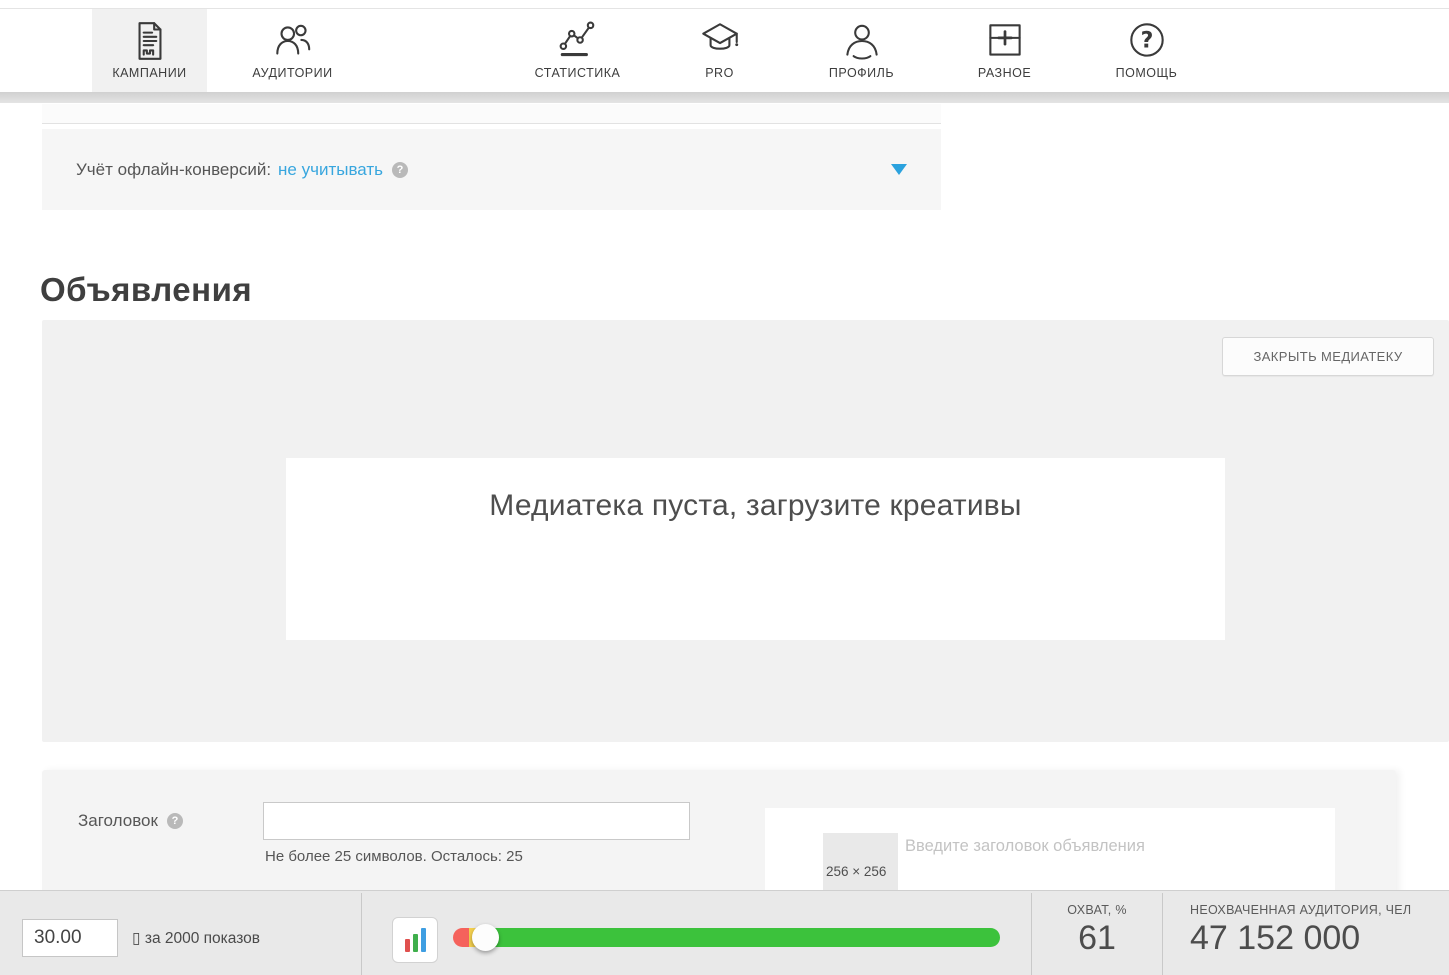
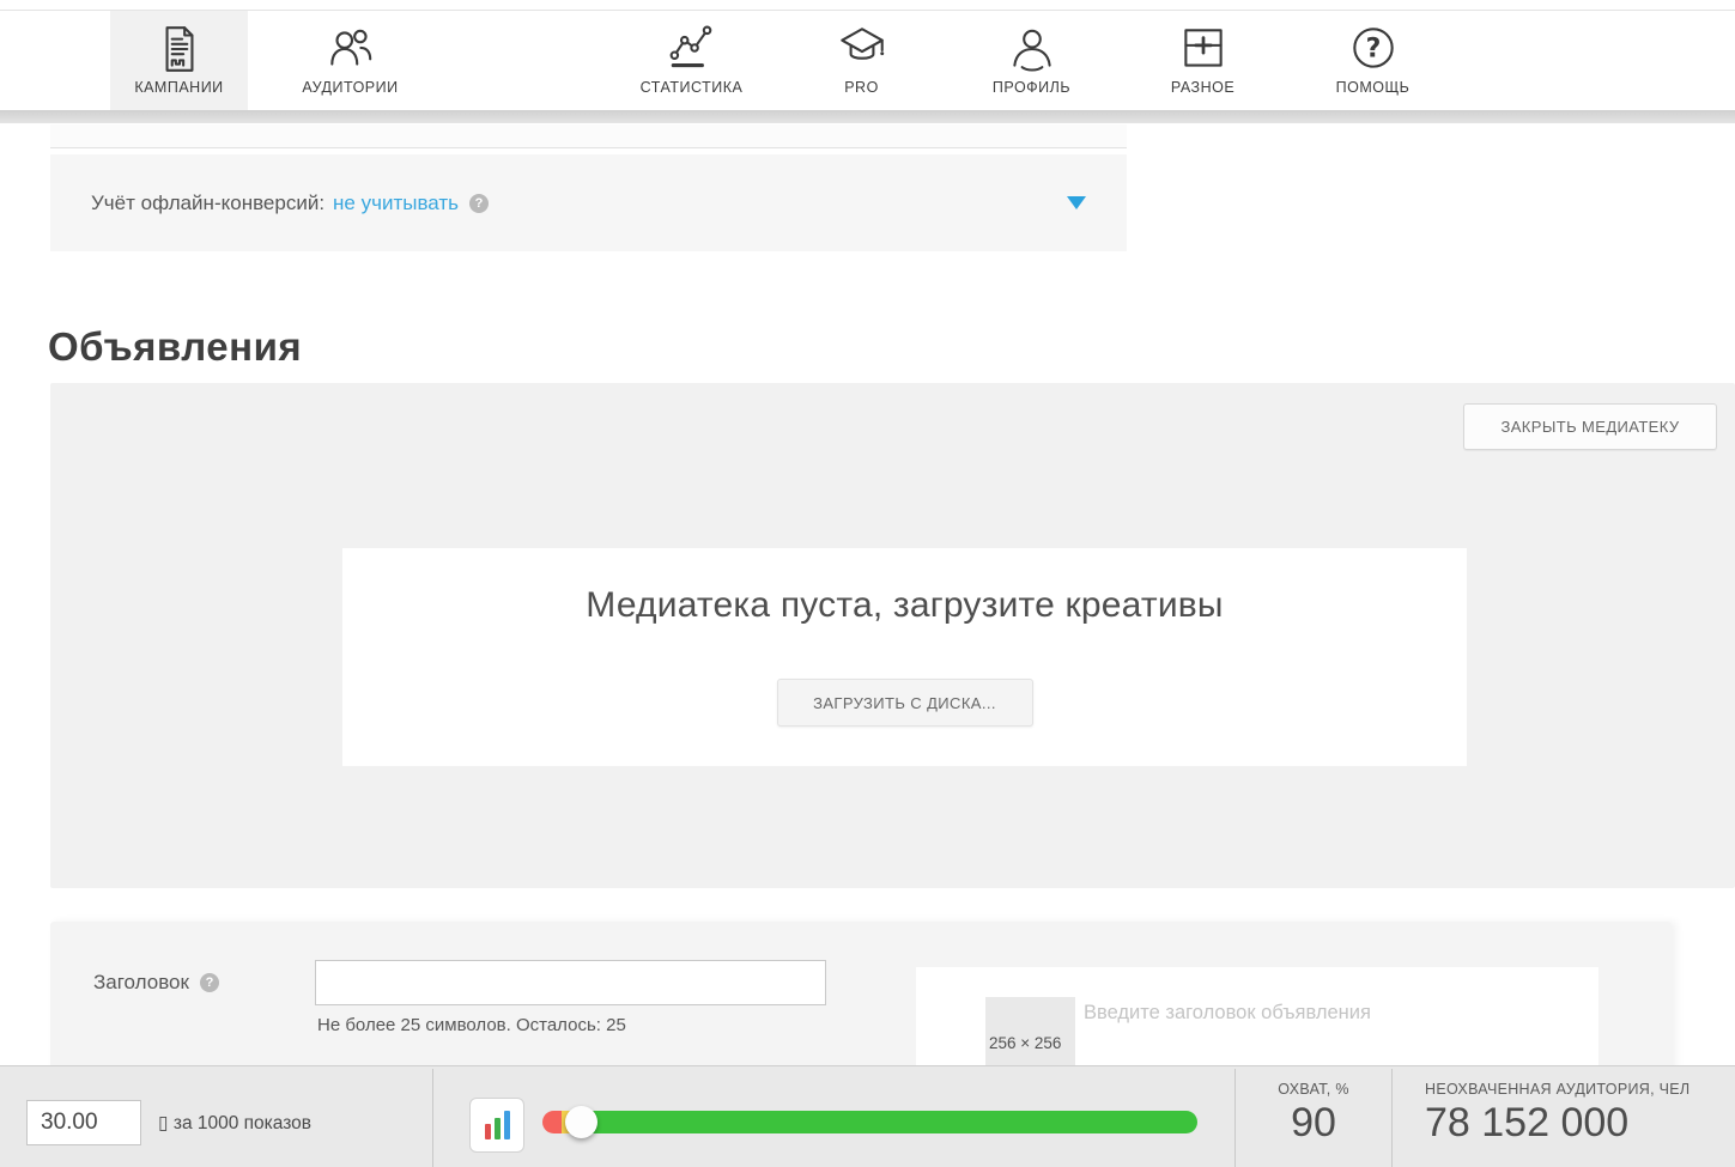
  КАМПАНИИ
  АУДИТОРИИ
  СТАТИСТИКА
  PRO
  ПРОФИЛЬ
  РАЗНОЕ
  ?
  ПОМОЩЬ
  Учёт офлайн-конверсий:
  не учитывать
  ?
  Объявления
  ЗАКРЫТЬ МЕДИАТЕКУ
  Медиатека пуста, загрузите креативы
+ ЗАГРУЗИТЬ С ДИСКА...
  Заголовок
  ?
  Не более 25 символов. Осталось: 25
  256 × 256
  Введите заголовок объявления
  30.00
- ▯ за 2000 показов
+ ▯ за 1000 показов
  ОХВАТ, %
- 61
+ 90
  НЕОХВАЧЕННАЯ АУДИТОРИЯ, ЧЕЛ
- 47 152 000
+ 78 152 000
